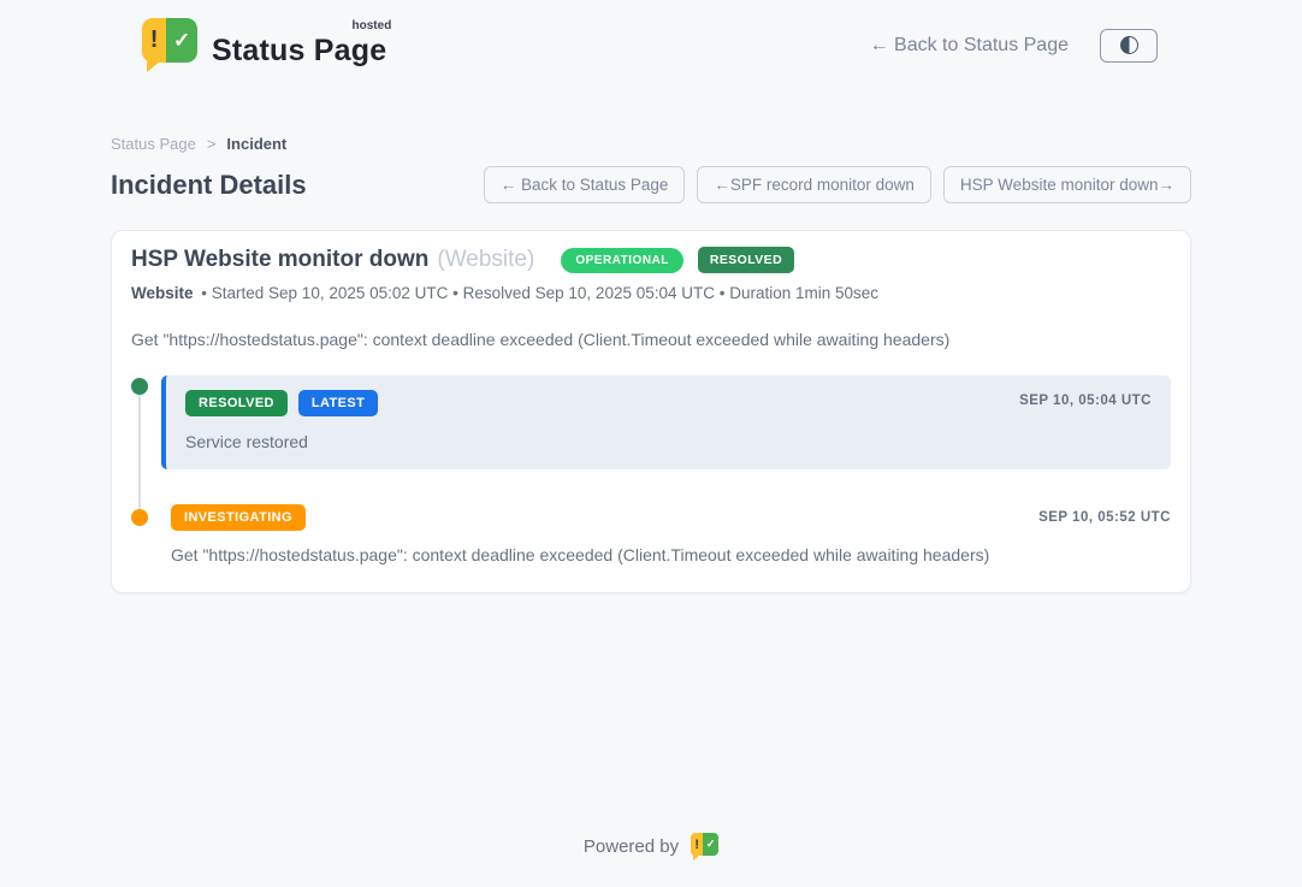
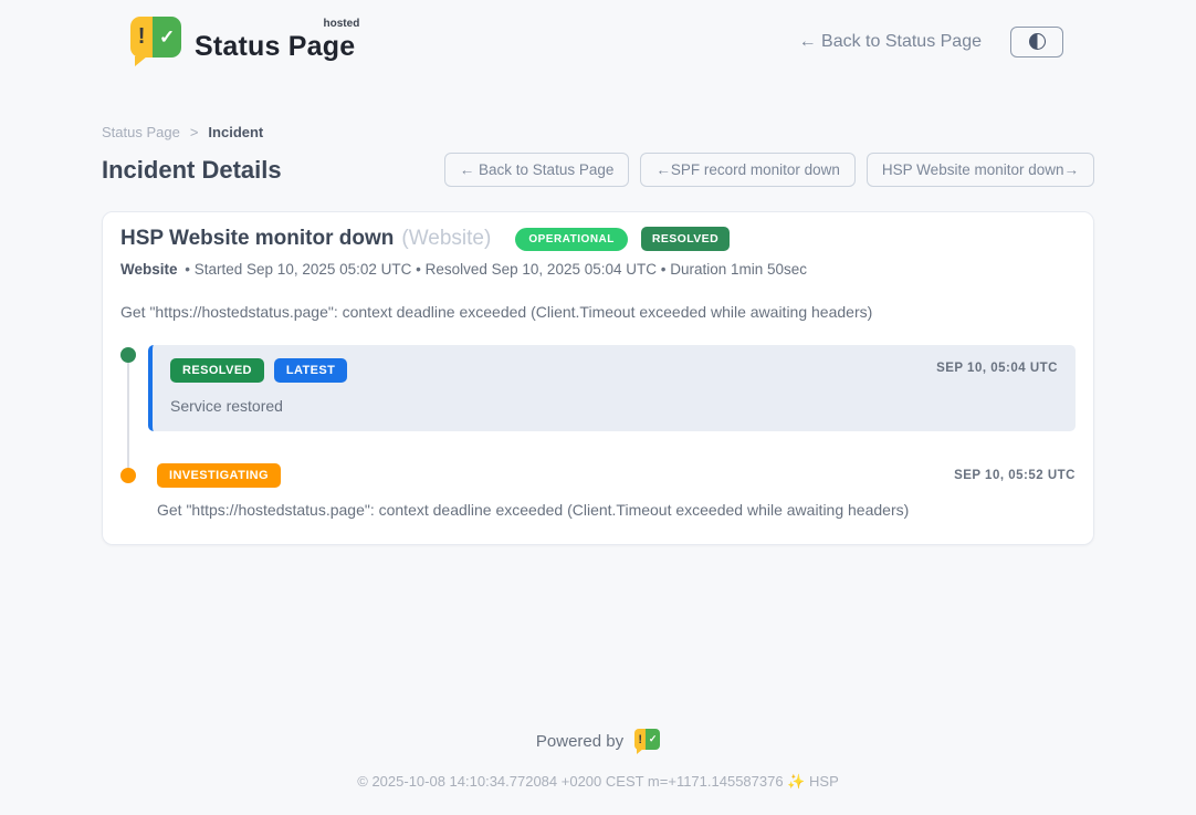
  !
  ✓
  hosted
  Status Page
  ← Back to Status Page
  Status Page
  >
  Incident
  Incident Details
  ← Back to Status Page
  ←SPF record monitor down
  HSP Website monitor down→
  HSP Website monitor down
  (Website)
  OPERATIONAL
  RESOLVED
  Website • Started Sep 10, 2025 05:02 UTC • Resolved Sep 10, 2025 05:04 UTC • Duration 1min 50sec
  Get "https://hostedstatus.page": context deadline exceeded (Client.Timeout exceeded while awaiting headers)
  RESOLVED
  LATEST
  SEP 10, 05:04 UTC
  Service restored
  INVESTIGATING
  SEP 10, 05:52 UTC
  Get "https://hostedstatus.page": context deadline exceeded (Client.Timeout exceeded while awaiting headers)
  Powered by
  !
  ✓
+ © 2025-10-08 14:10:34.772084 +0200 CEST m=+1171.145587376 ✨ HSP
